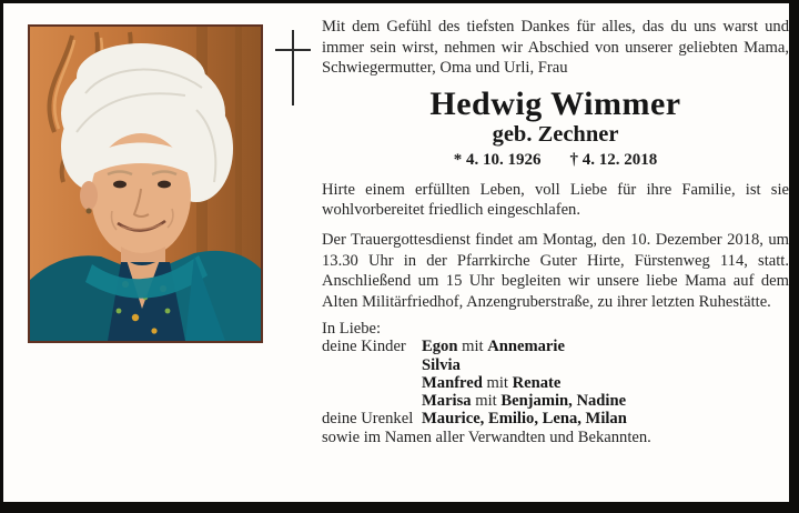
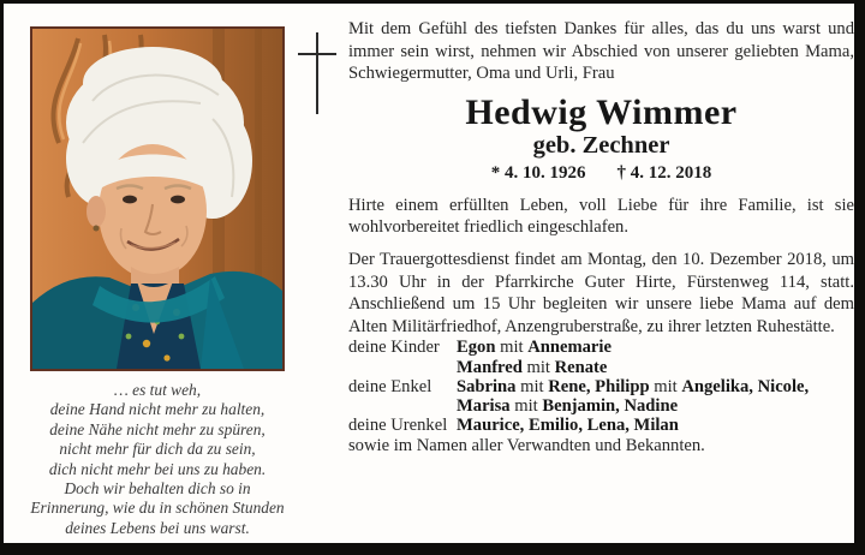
+ … es tut weh,
+ deine Hand nicht mehr zu halten,
+ deine Nähe nicht mehr zu spüren,
+ nicht mehr für dich da zu sein,
+ dich nicht mehr bei uns zu haben.
+ Doch wir behalten dich so in
+ Erinnerung, wie du in schönen Stunden
+ deines Lebens bei uns warst.
  Mit dem Gefühl des tiefsten Dankes für alles, das du uns warst und immer sein wirst, nehmen wir Abschied von unserer geliebten Mama, Schwiegermutter, Oma und Urli, Frau
  Hedwig Wimmer
  geb. Zechner
  * 4. 10. 1926 † 4. 12. 2018
  Hirte einem erfüllten Leben, voll Liebe für ihre Familie, ist sie wohlvorbereitet friedlich eingeschlafen.
  Der Trauergottesdienst findet am Montag, den 10. Dezember 2018, um 13.30 Uhr in der Pfarrkirche Guter Hirte, Fürstenweg 114, statt. Anschließend um 15 Uhr begleiten wir unsere liebe Mama auf dem Alten Militärfriedhof, Anzengruberstraße, zu ihrer letzten Ruhestätte.
- In Liebe:
  deine Kinder
  Egon mit Annemarie
- Silvia
  Manfred mit Renate
+ deine Enkel
+ Sabrina mit Rene, Philipp mit Angelika, Nicole,
  Marisa mit Benjamin, Nadine
  deine Urenkel
  Maurice, Emilio, Lena, Milan
  sowie im Namen aller Verwandten und Bekannten.
